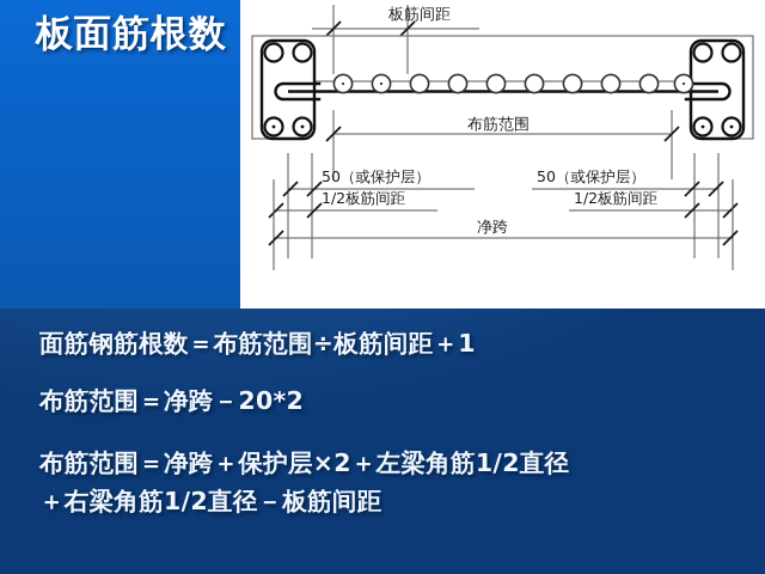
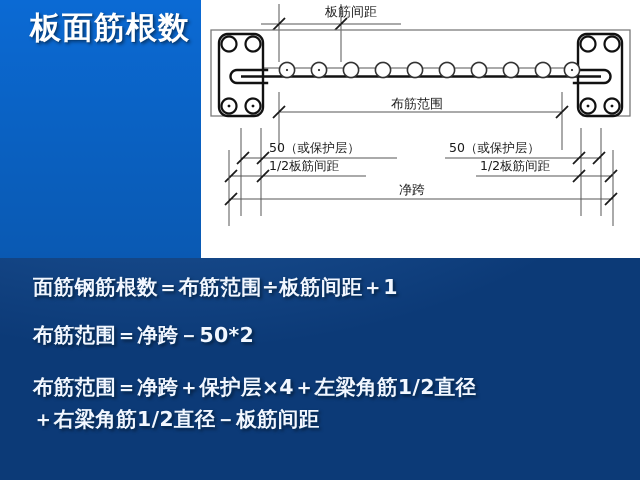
  板面筋根数
  板筋间距
  布筋范围
  50（或保护层）
  50（或保护层）
  1/2板筋间距
  1/2板筋间距
  净跨
  面筋钢筋根数＝布筋范围÷板筋间距＋1
- 布筋范围＝净跨－20*2
+ 布筋范围＝净跨－50*2
- 布筋范围＝净跨＋保护层×2＋左梁角筋1/2直径
+ 布筋范围＝净跨＋保护层×4＋左梁角筋1/2直径
  ＋右梁角筋1/2直径－板筋间距
